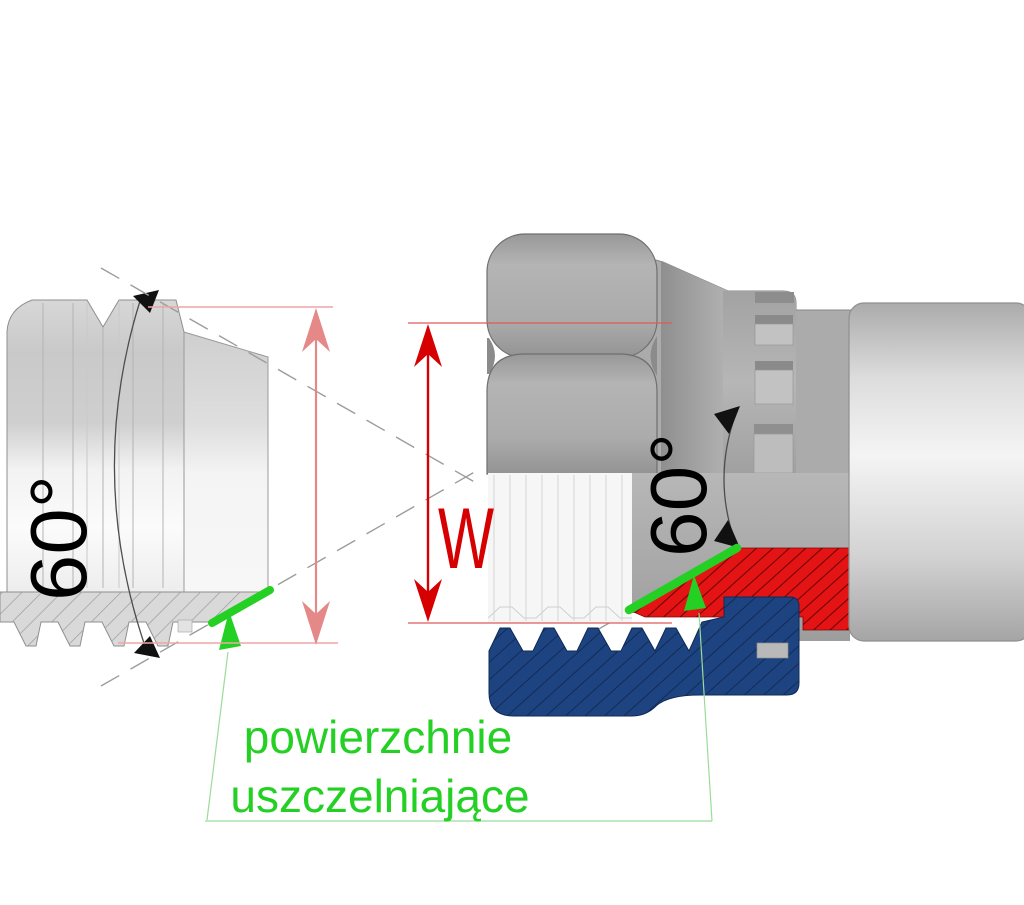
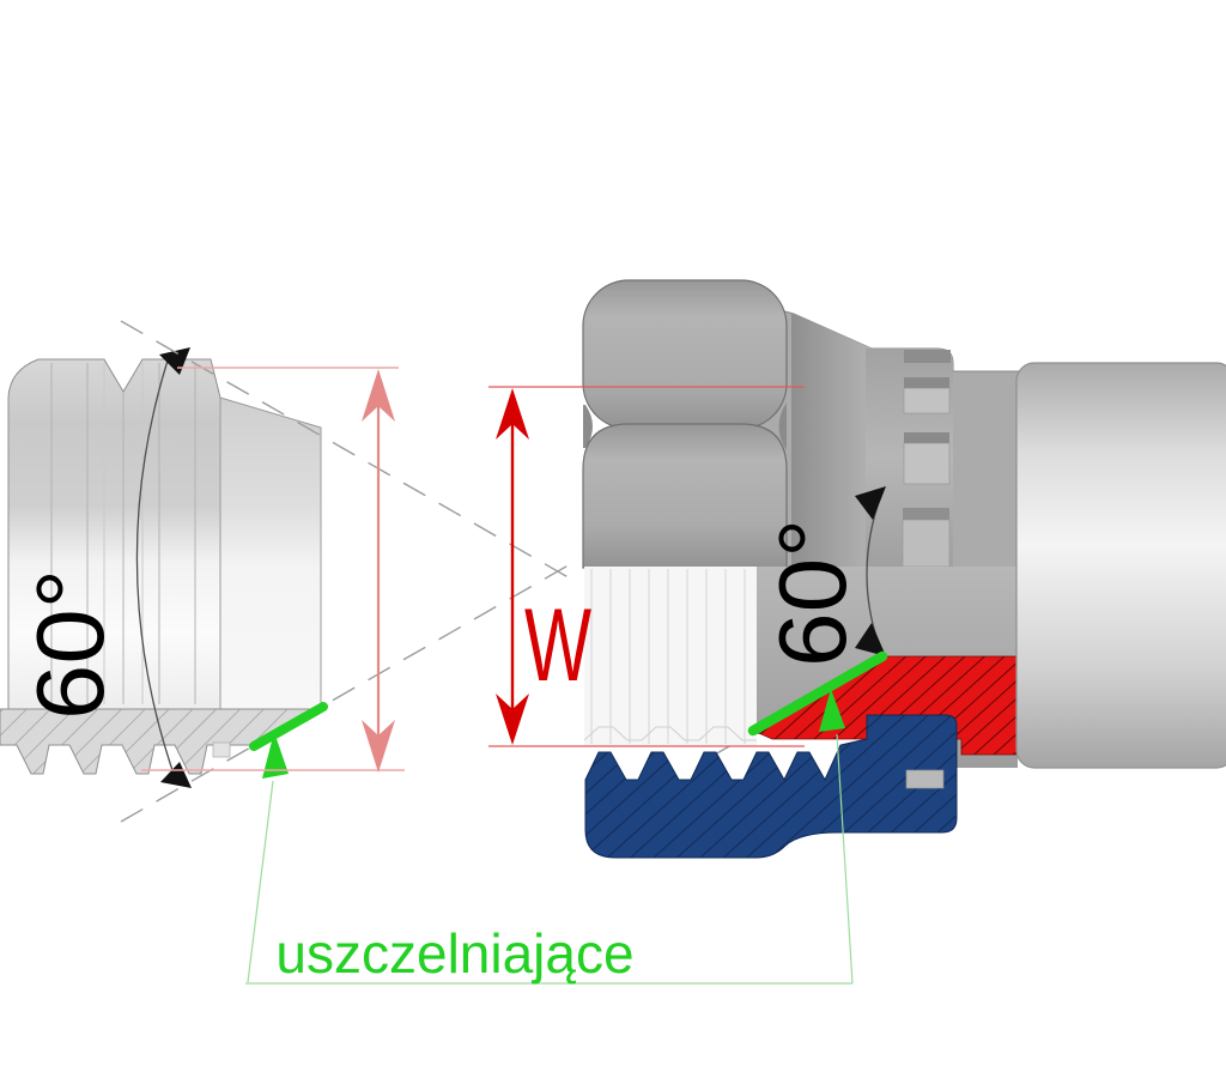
- powierzchnie
  uszczelniające
  W
